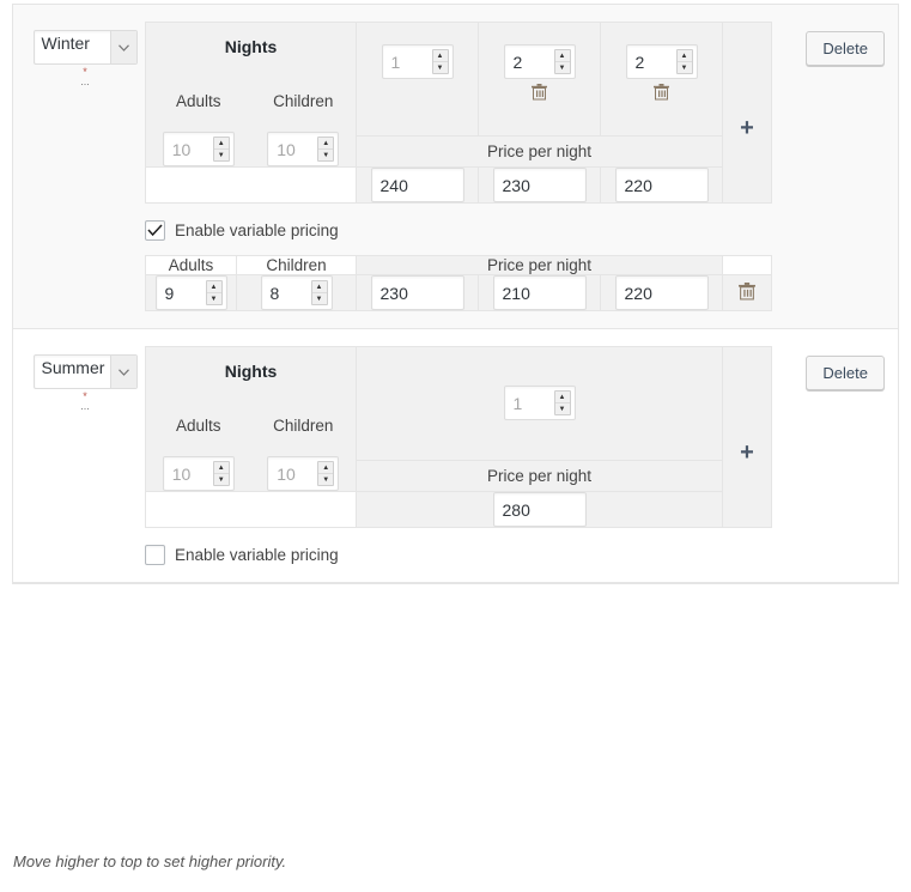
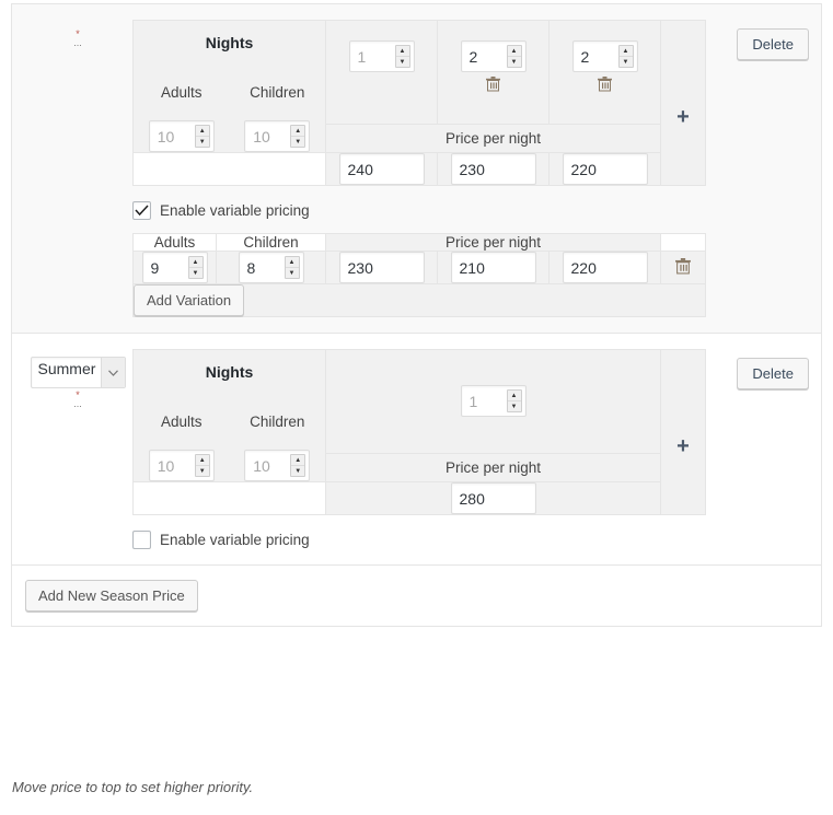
- Winter
  *
  ...
  Nights Adults Children 10 10	1	2	2	+
  Price per night
  	240	230	220
  Enable variable pricing
  Adults	Children	Price per night
  9	8	230	210	220
+ Add Variation
  Delete
  Summer
  *
  ...
  Nights Adults Children 10 10	1	+
  Price per night
  	280
  Enable variable pricing
  Delete
+ Add New Season Price
- Move higher to top to set higher priority.
+ Move price to top to set higher priority.
